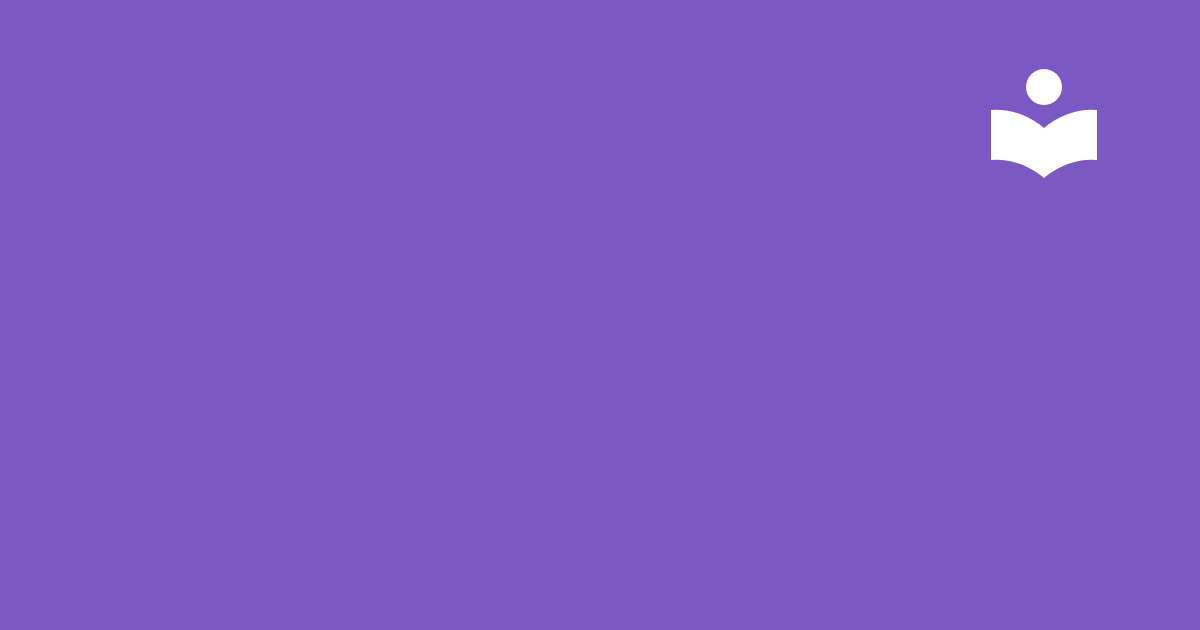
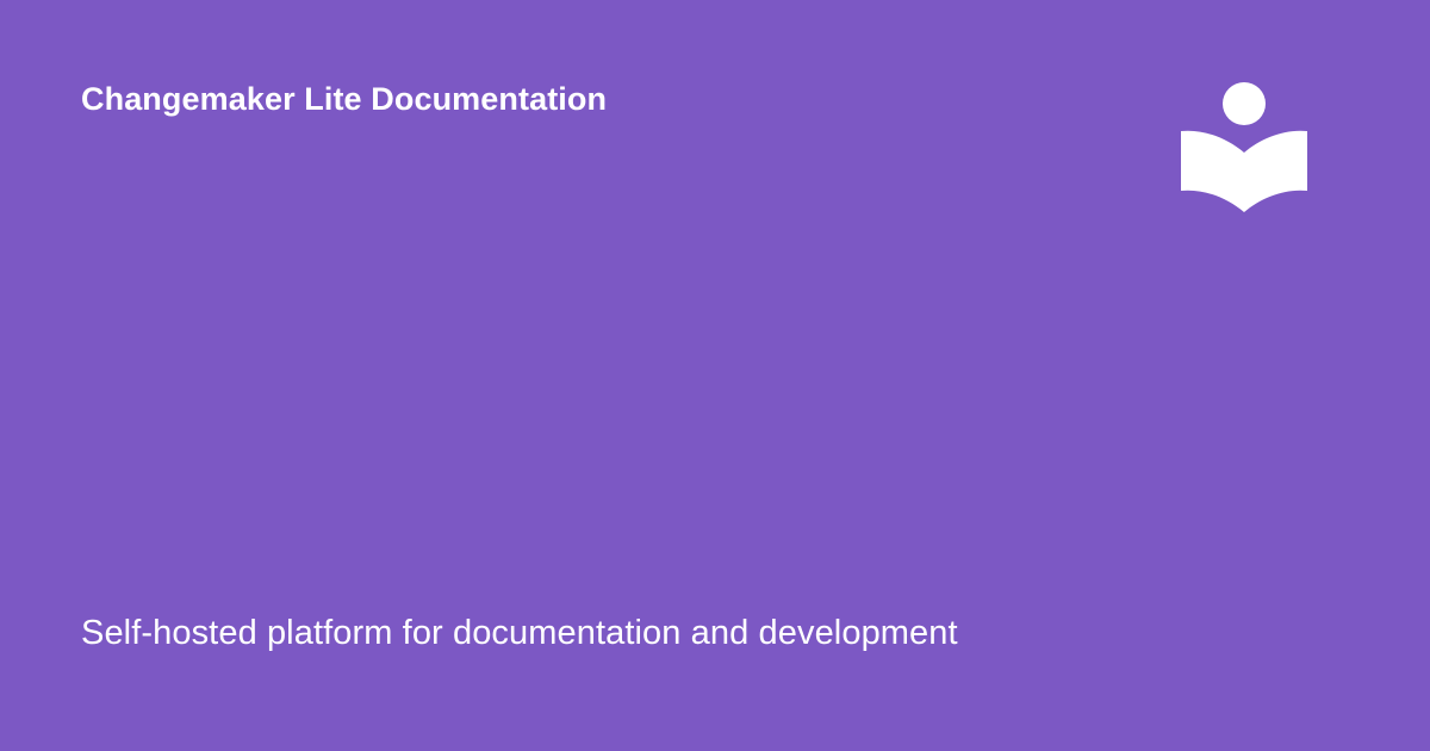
+ Changemaker Lite Documentation
+ Self-hosted platform for documentation and development
